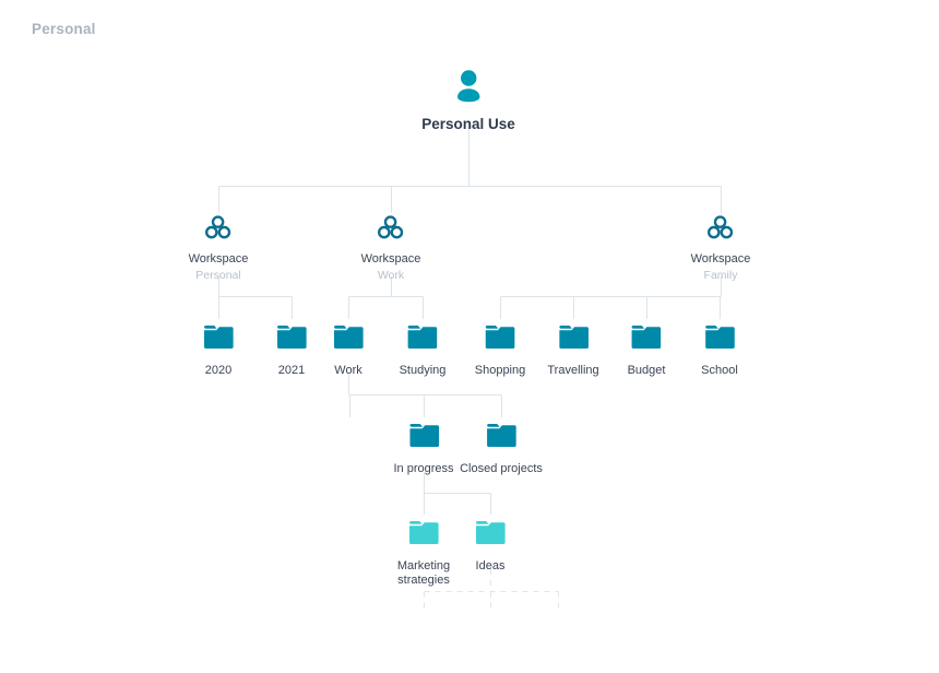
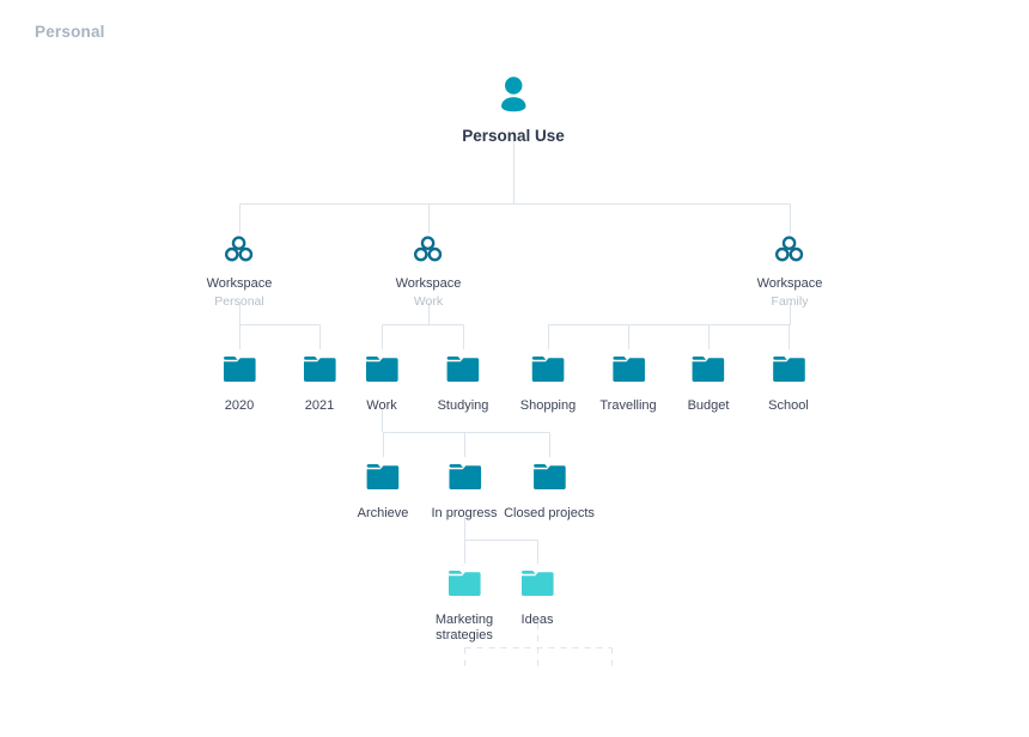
  Personal
  Personal Use
  Workspace
  Personal
  Workspace
  Work
  Workspace
  Family
  2020
  2021
  Work
  Studying
  Shopping
  Travelling
  Budget
  School
+ Archieve
  In progress
  Closed projects
  Marketing strategies
  Ideas
